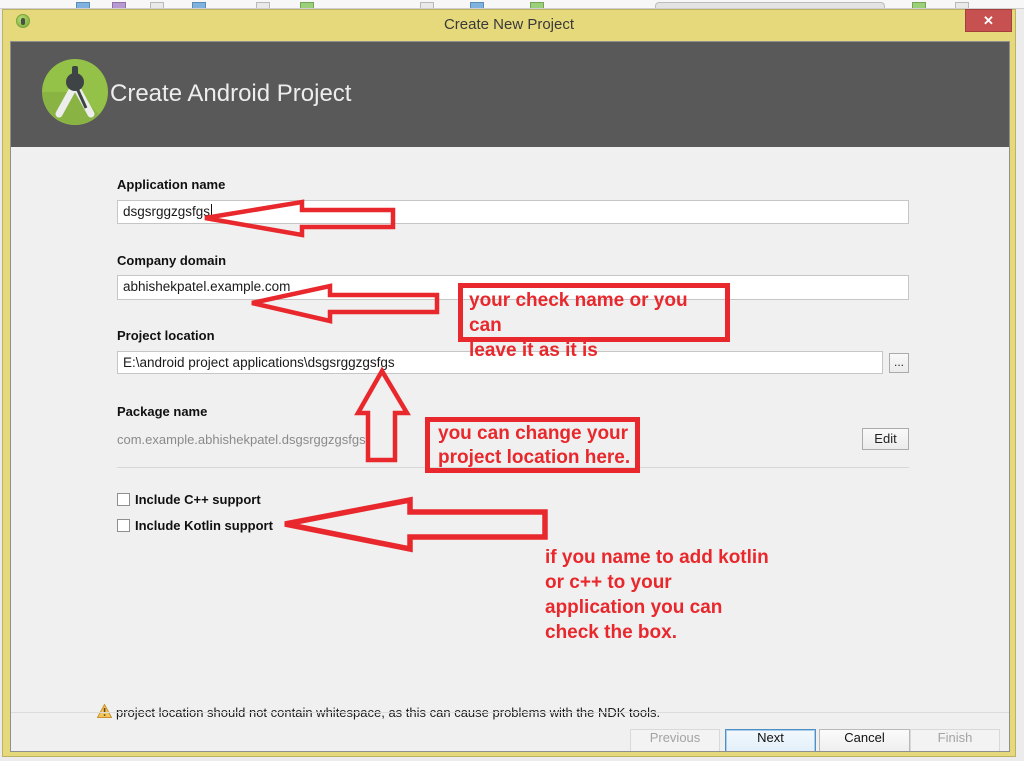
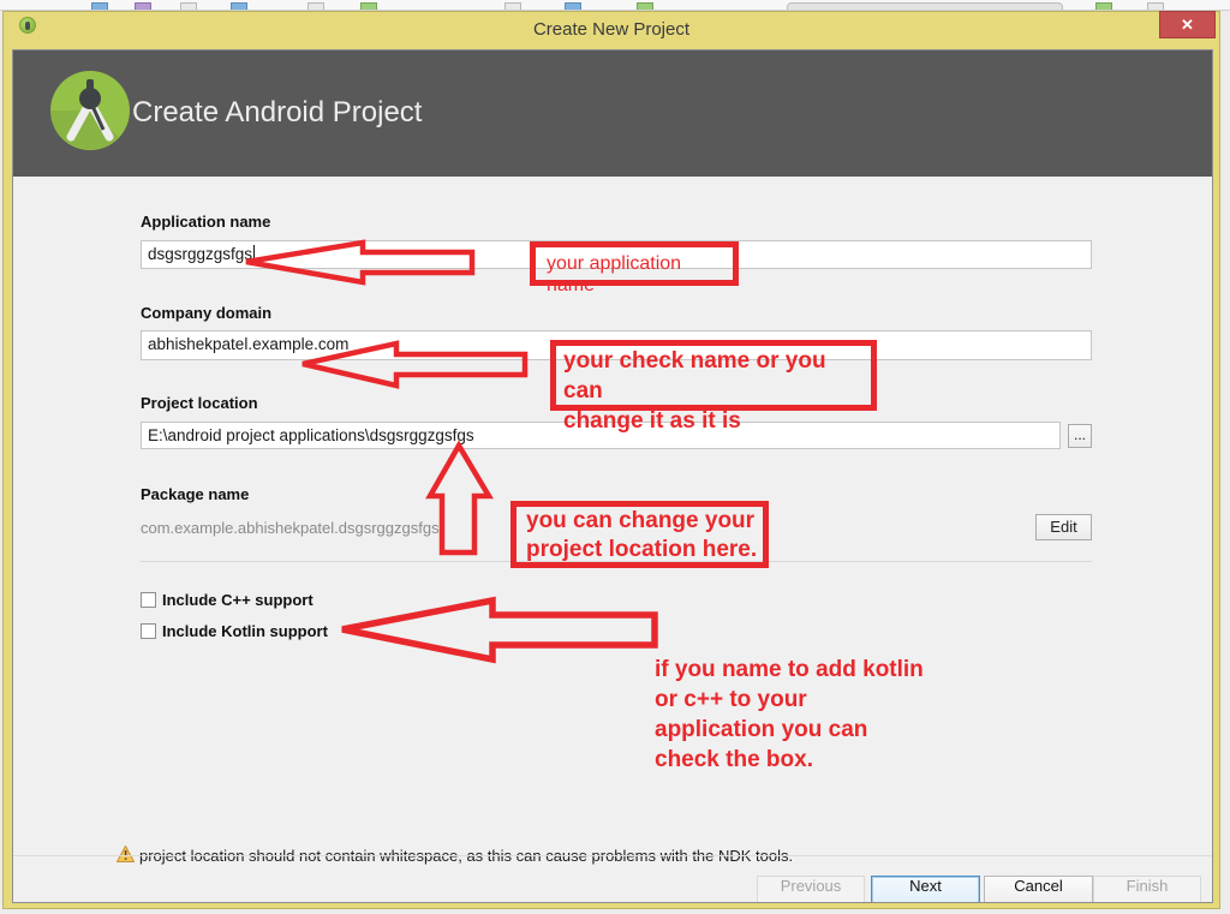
  Create New Project
  ✕
  Create Android Project
  Application name
  dsgsrggzgsfgs
  Company domain
  abhishekpatel.example.com
  Project location
  E:\android project applications\dsgsrggzgsfgs
  ...
  Package name
  com.example.abhishekpatel.dsgsrggzgsfgs
  Edit
  Include C++ support
  Include Kotlin support
  Previous
  Next
  Cancel
  Finish
+ your application name
  your check name or you can
- leave it as it is
+ change it as it is
  you can change your
  project location here.
  if you name to add kotlin
  or c++ to your
  application you can
  check the box.
